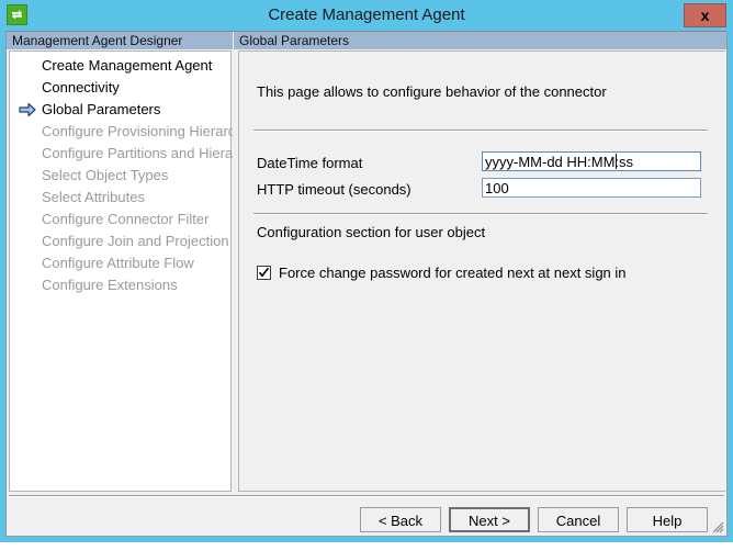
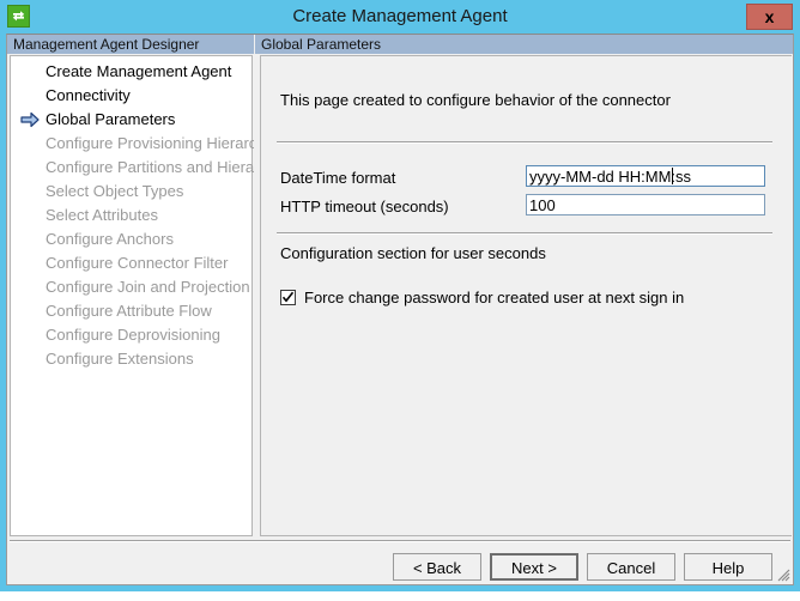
  Create Management Agent
  x
  Management Agent Designer
  Create Management Agent
  Connectivity
  Global Parameters
  Configure Provisioning Hierar
  Configure Partitions and Hiera
  Select Object Types
  Select Attributes
+ Configure Anchors
  Configure Connector Filter
  Configure Join and Projection
  Configure Attribute Flow
+ Configure Deprovisioning
  Configure Extensions
  Global Parameters
- This page allows to configure behavior of the connector
+ This page created to configure behavior of the connector
  DateTime format
  yyyy-MM-dd HH:MM:ss
  HTTP timeout (seconds)
  100
- Configuration section for user object
+ Configuration section for user seconds
- Force change password for created next at next sign in
+ Force change password for created user at next sign in
  < Back
  Next >
  Cancel
  Help
